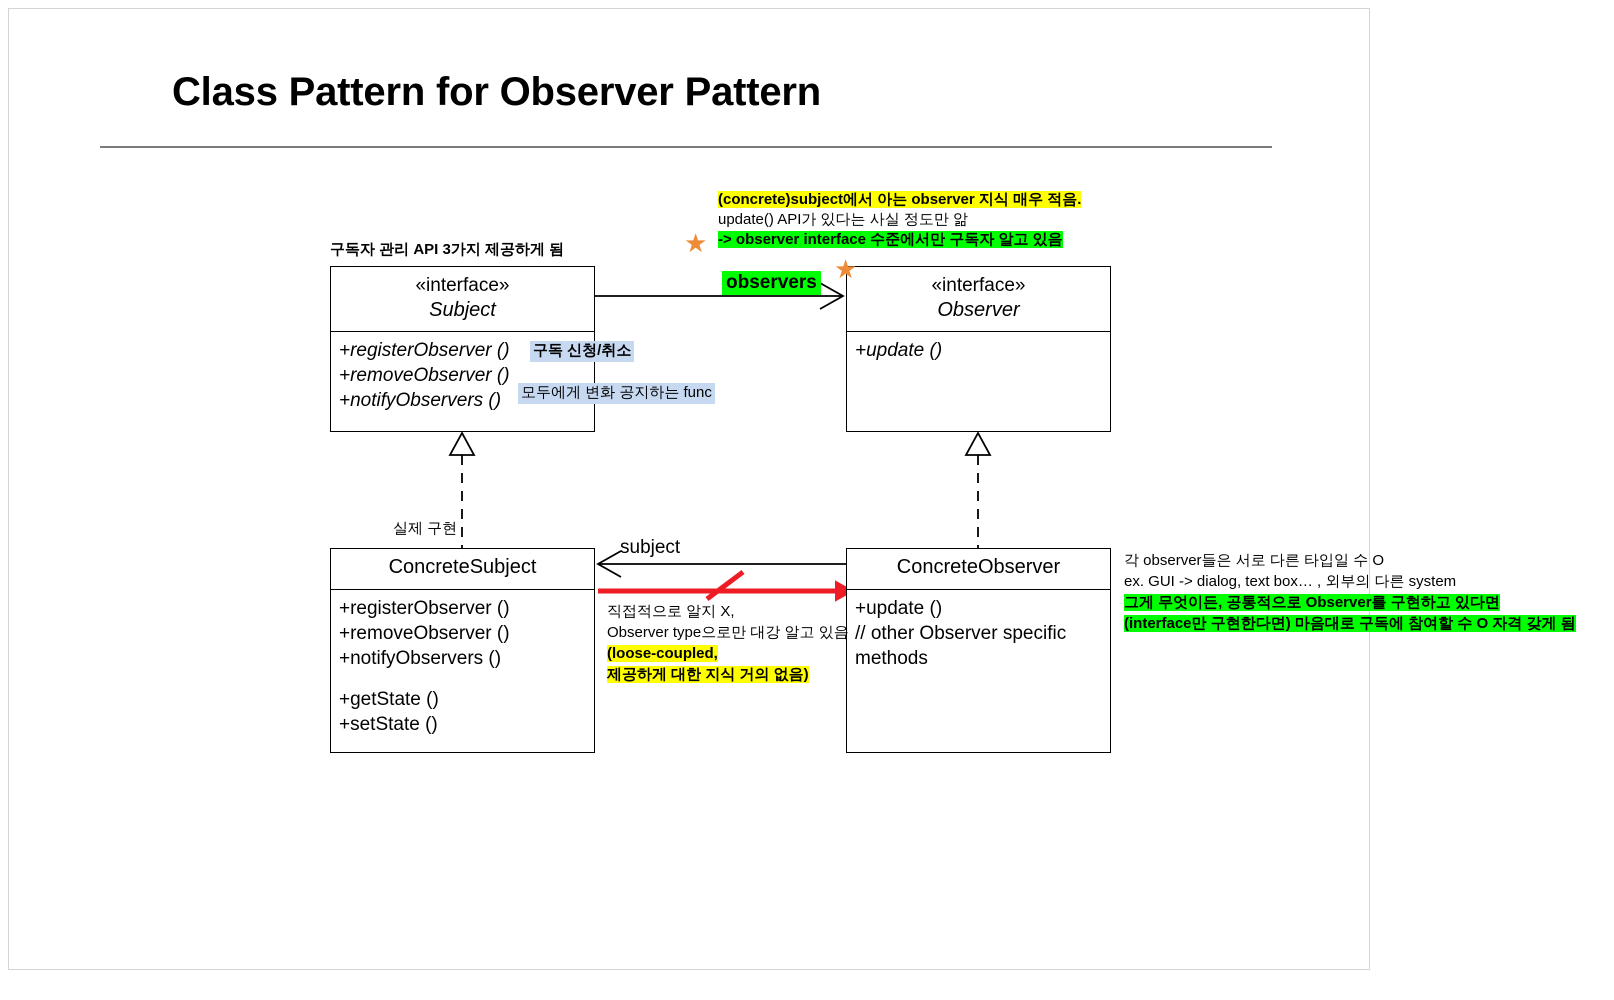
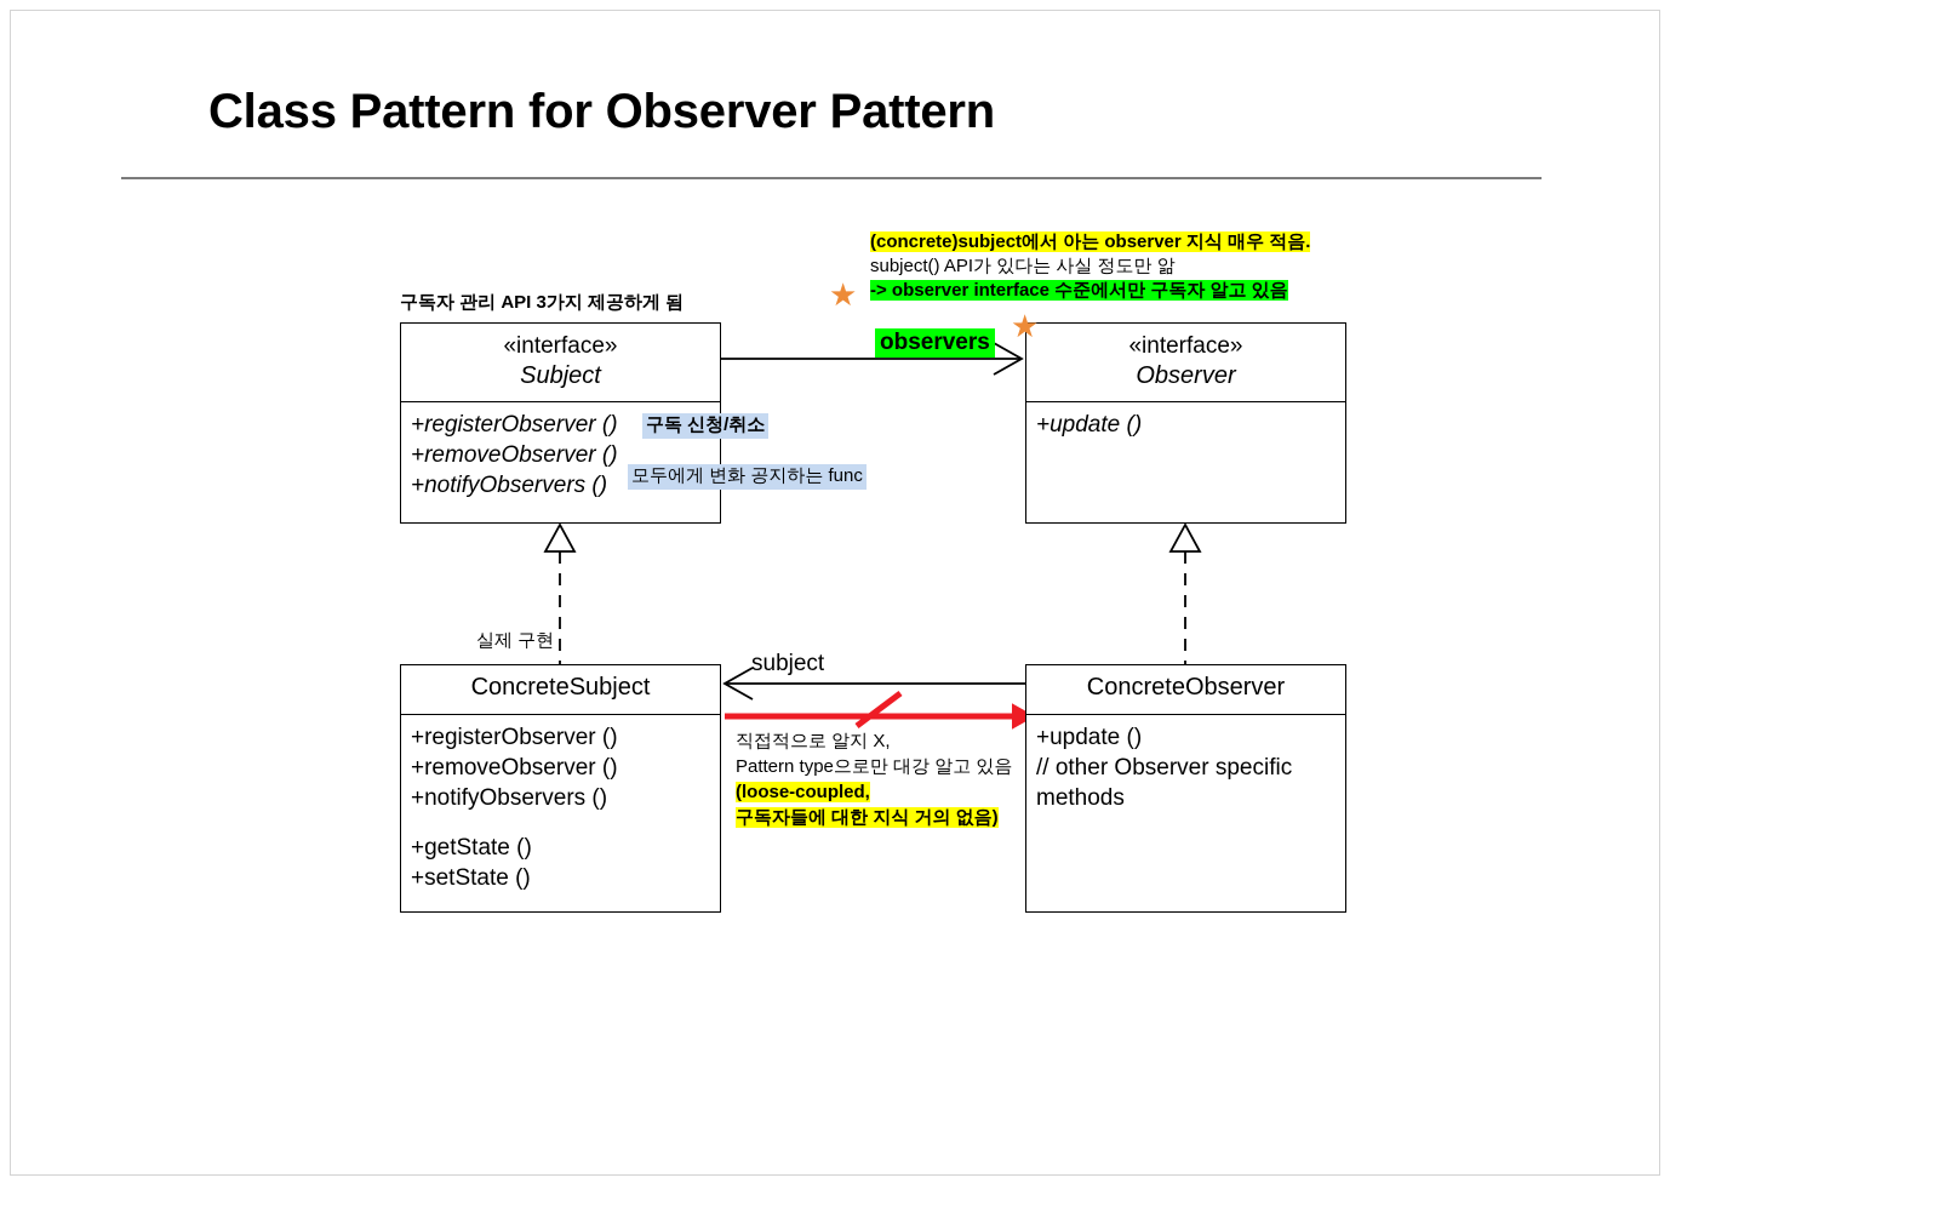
  Class Pattern for Observer Pattern
  «interface»
  Subject
  +registerObserver ()
  +removeObserver ()
  +notifyObservers ()
  «interface»
  Observer
  +update ()
  ConcreteSubject
  +registerObserver ()
  +removeObserver ()
  +notifyObservers ()
  +getState ()
  +setState ()
  ConcreteObserver
  +update ()
  // other Observer specific
  methods
  (concrete)subject에서 아는 observer 지식 매우 적음.
- update() API가 있다는 사실 정도만 앎
+ subject() API가 있다는 사실 정도만 앎
  -> observer interface 수준에서만 구독자 알고 있음
  ★
  ★
  구독자 관리 API 3가지 제공하게 됨
  observers
  구독 신청/취소
  모두에게 변화 공지하는 func
  실제 구현
  subject
  직접적으로 알지 X,
- Observer type으로만 대강 알고 있음
+ Pattern type으로만 대강 알고 있음
  (loose-coupled,
- 제공하게 대한 지식 거의 없음)
+ 구독자들에 대한 지식 거의 없음)
- 각 observer들은 서로 다른 타입일 수 O
- ex. GUI -> dialog, text box… , 외부의 다른 system
- 그게 무엇이든, 공통적으로 Observer를 구현하고 있다면
- (interface만 구현한다면) 마음대로 구독에 참여할 수 O 자격 갖게 됨
